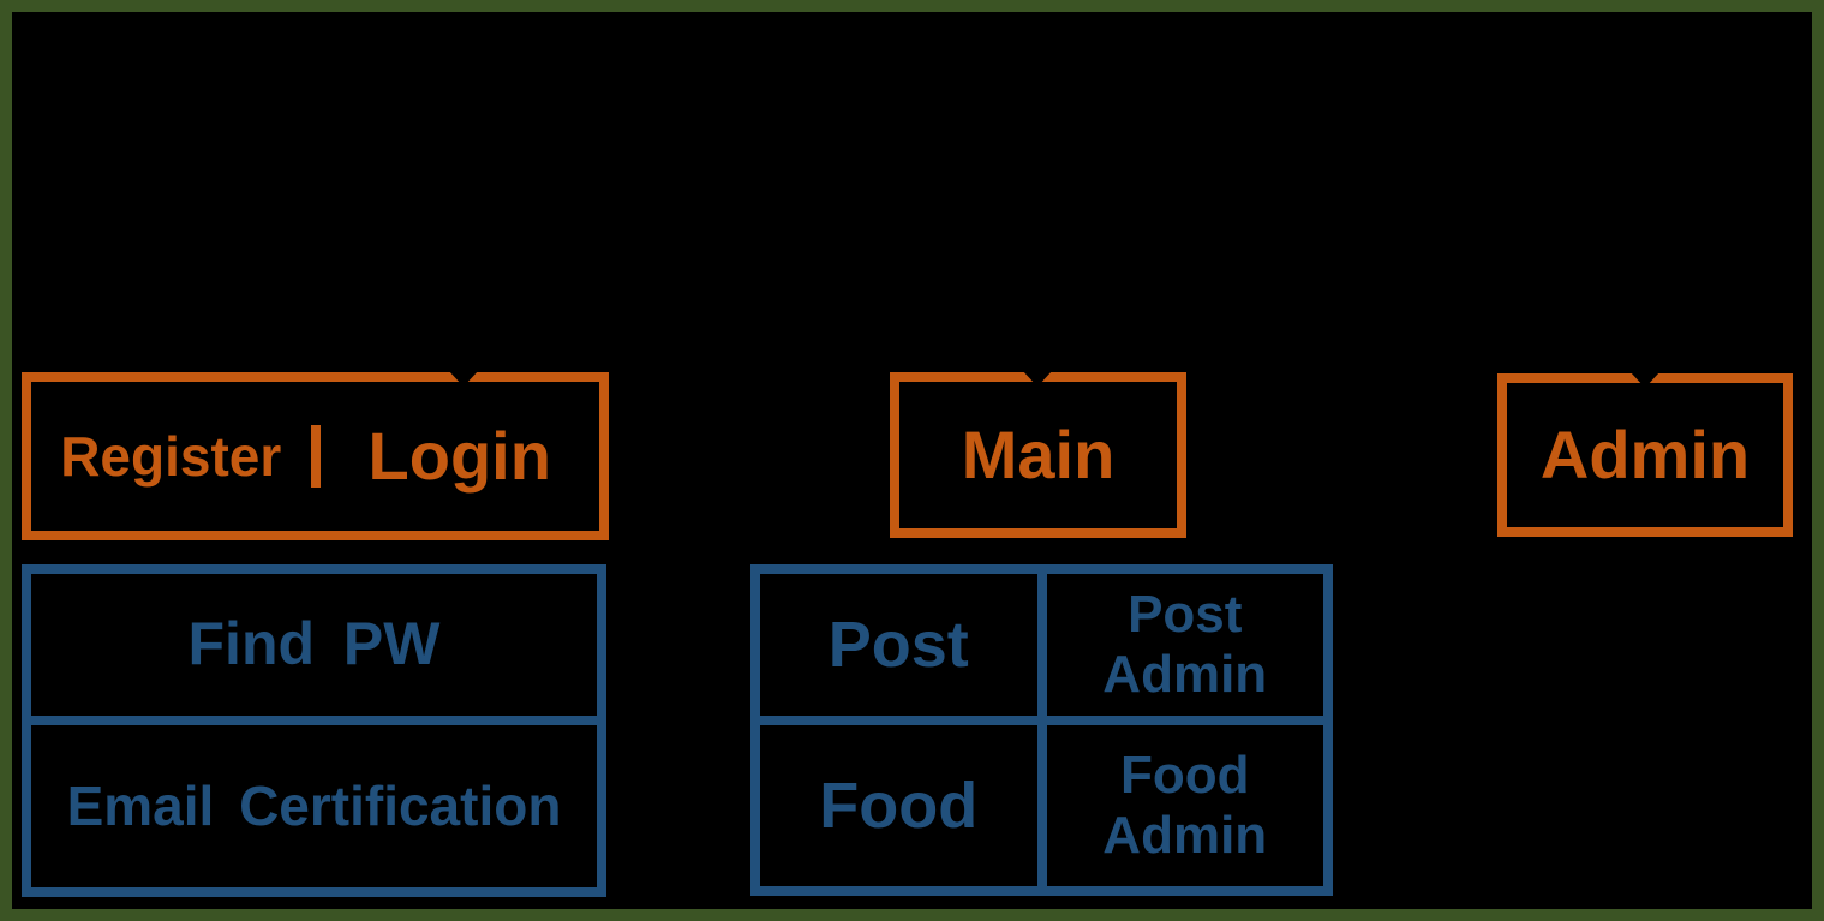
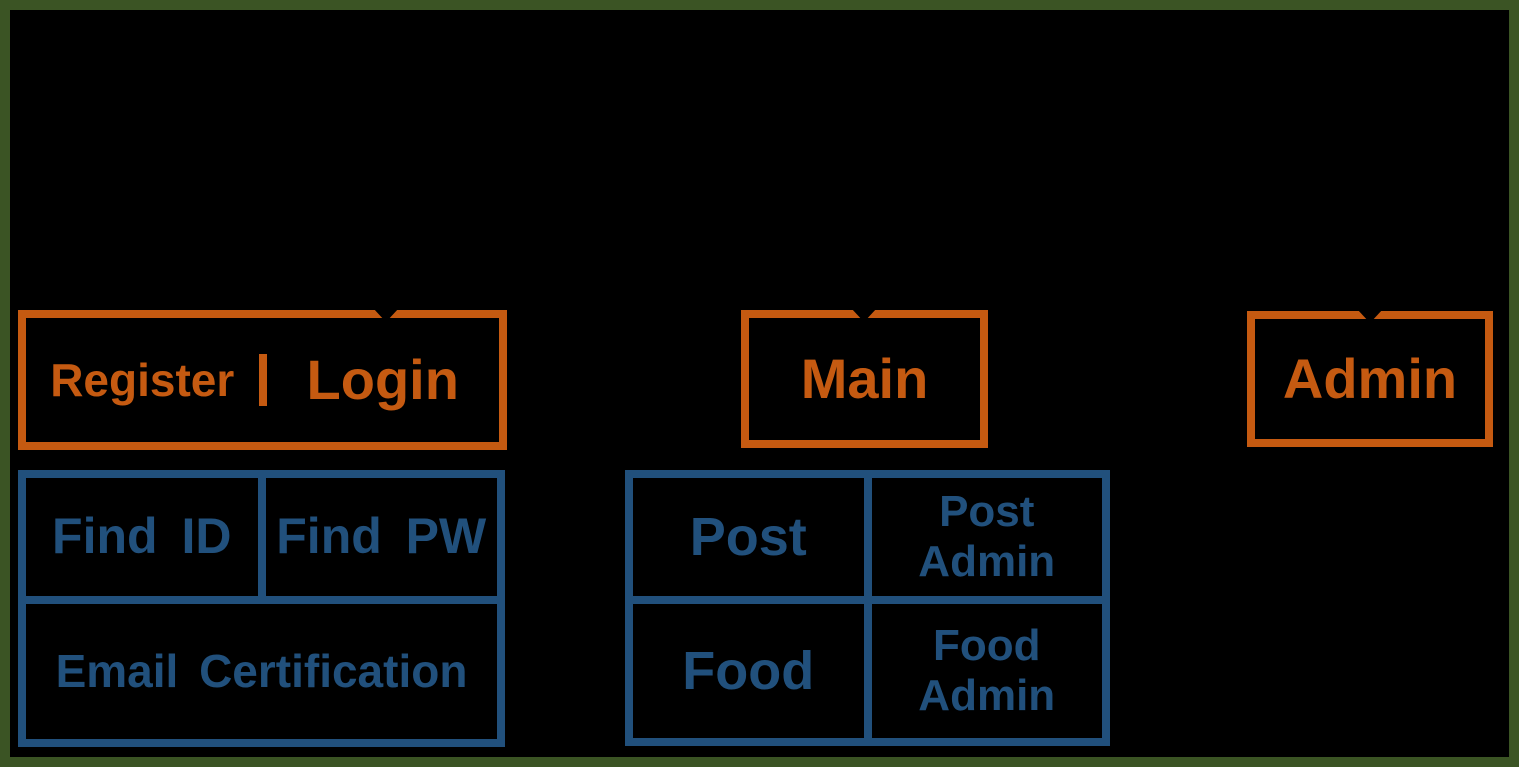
  Register
  Login
+ Find ID
  Find PW
  Email Certification
  Main
  Post
  Post
  Admin
  Food
  Food
  Admin
  Admin
